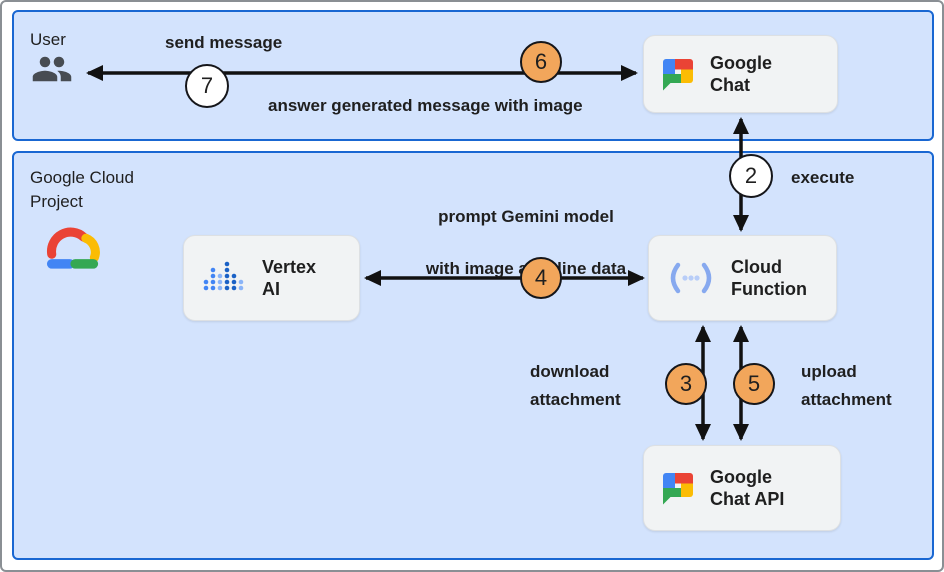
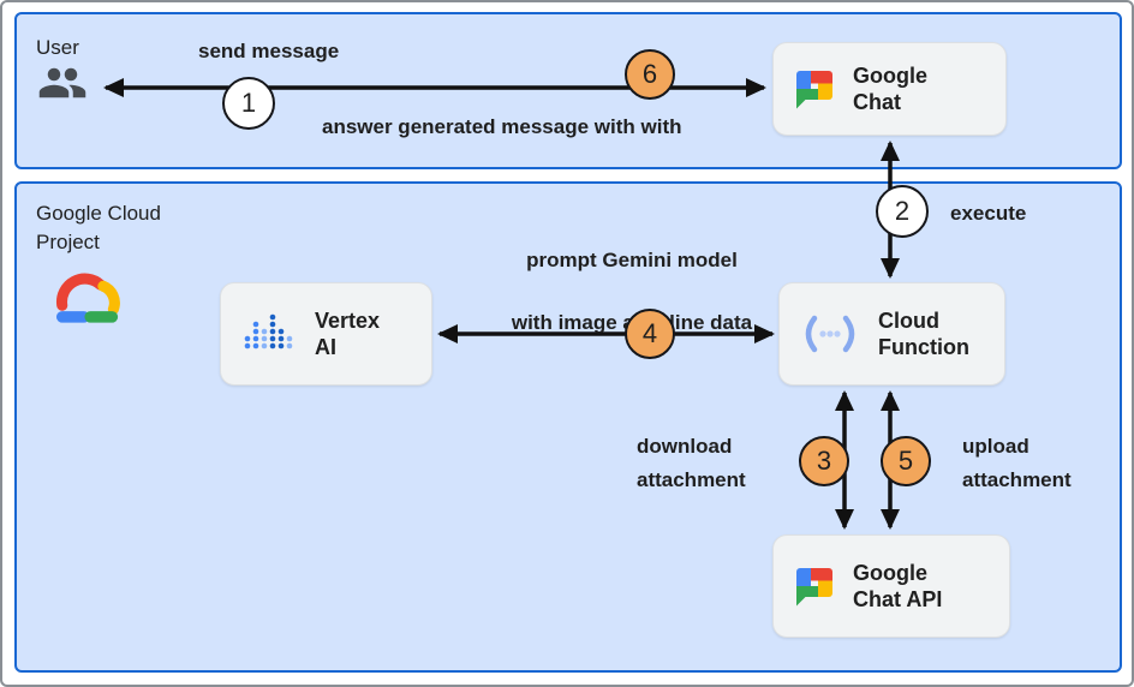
  User
  Google Cloud
  Project
  Google
  Chat
  Vertex
  AI
  Cloud
  Function
  Google
  Chat API
- 7
+ 1
  2
  3
  4
  5
  6
  send message
- answer generated message with image
+ answer generated message with with
  execute
  prompt Gemini model
  with imageine data
  download
  attachment
  upload
  attachment
